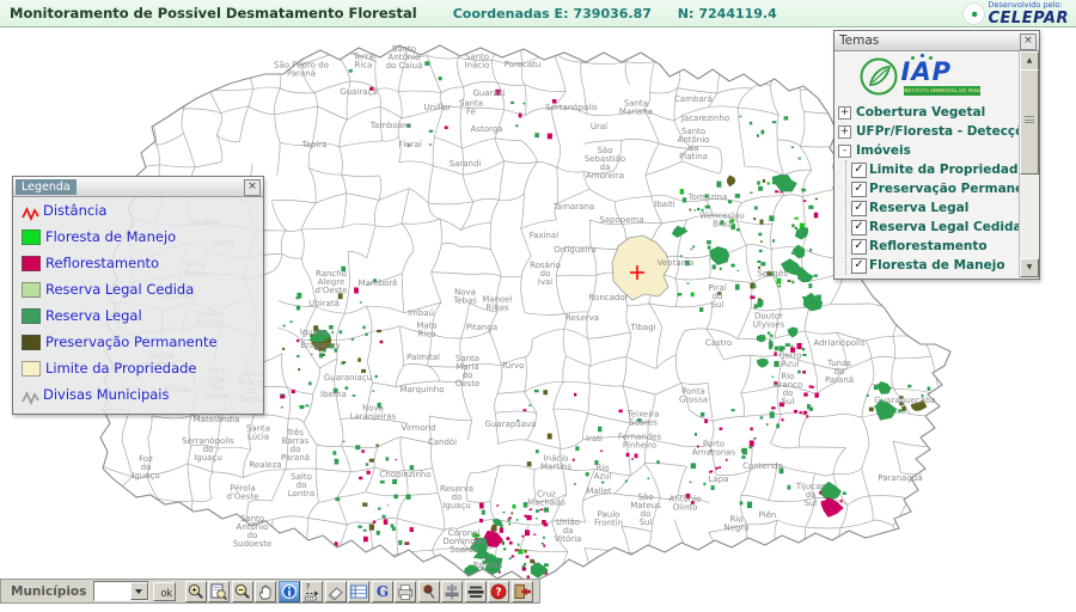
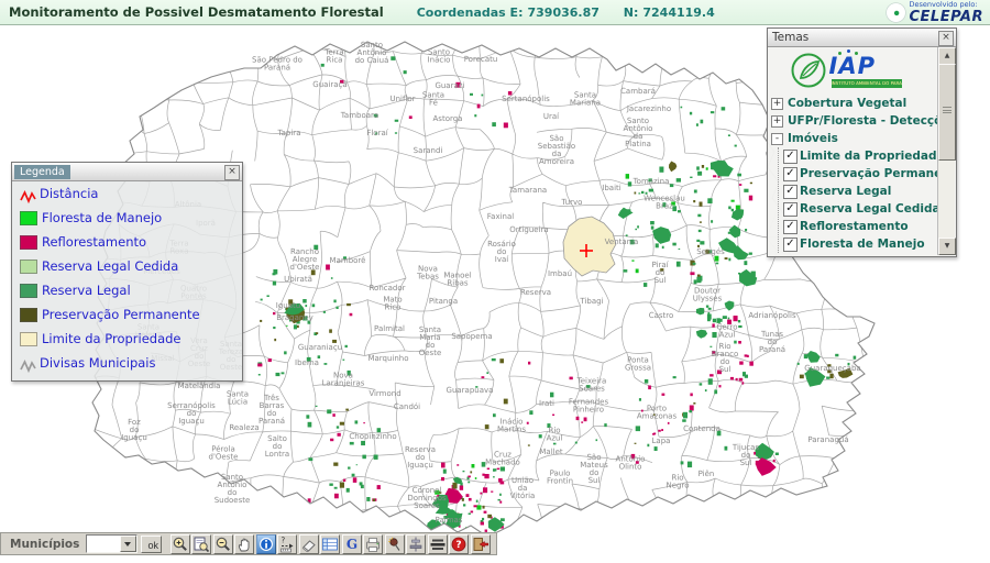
  Terra Rica
  Santo Antônio do Caiuá
  Guairaçá
  Santo Inácio
  Porecatu
  Guaraci
  Uniflor
  Santa Fé
  Astorga
  Sarandi
  Tapira
  Tamboara
  Floraí
  Sertanópolis
  Santa Mariana
  Cambará
  Jacarezinho
  Uraí
  Santo Antônio da Platina
  São Sebastião da Amoreira
  Tamarana
  Tomazina
  Ibaiti
  Wenceslau Braz
- Sapopema
+ Turvo
  Faxinal
  Ortigueira
  Rosário do Ivaí
- Roncador
+ Imbaú
  Reserva
  Tibagi
  Ventania
  Castro
  Piraí do Sul
  Sengés
  Doutor Ulysses
  Adrianópolis
  Cerro Azul
  Tunas do Paraná
  Rio Branco do Sul
  Ponta Grossa
  Guaraqueçaba
  Porto Amazonas
  Contenda
  Lapa
  Rio Negro
  Piên
  Tijucas do Sul
  Paranaguá
  Guarapuava
  Candói
  Virmond
  Irati
  Fernandes Pinheiro
  Teixeira Soares
  Inácio Martins
  Rio Azul
  Mallet
  Cruz Machado
  Reserva do Iguaçu
  União da Vitória
  Paulo Frontin
  São Mateus do Sul
  Antônio Olinto
  Coronel Domingos Soares
  Palmas
  Chopinzinho
  Nova Laranjeiras
  Matelândia
  Santa Lúcia
  Três Barras do Paraná
  Realeza
  Salto do Lontra
  Pérola d'Oeste
  Santo Antônio do Sudoeste
  Serranópolis do Iguaçu
  Foz do Iguaçu
  Mercedes
  Missal
  Santa Tereza Oeste
  Rancho Alegre d'Oeste
  Mamborê
  Ubiratã
  Nova Tebas
  Manoel Ribas
- Imbaú
+ Roncador
  Mato Rico
  Pitanga
  Palmital
  Santa Maria do Oeste
- Turvo
+ Sapopema
  Guaraniaçu
  Ibema
  Marquinho
  Iguatu
  Braganey
  Monitoramento de Possivel Desmatamento Florestal
  Coordenadas E: 739036.87 N: 7244119.4
  Desenvolvido pelo:
  CELEPAR
  Legenda
  ×
  Distância
  Floresta de Manejo
  Reflorestamento
  Reserva Legal Cedida
  Reserva Legal
  Preservação Permanente
  Limite da Propriedade
  Divisas Municipais
  Temas
  ×
  IAP
  +
  Cobertura Vegetal
  +
  UFPr/Floresta - Detecç
  -
  Imóveis
  ✓
  Limite da Propriedad
  ✓
  Preservação Perman
  ✓
  Reserva Legal
  ✓
  Reserva Legal Cedida
  ✓
  Reflorestamento
  ✓
  Floresta de Manejo
  Municípios
  ok
  ?
  G
  ?
